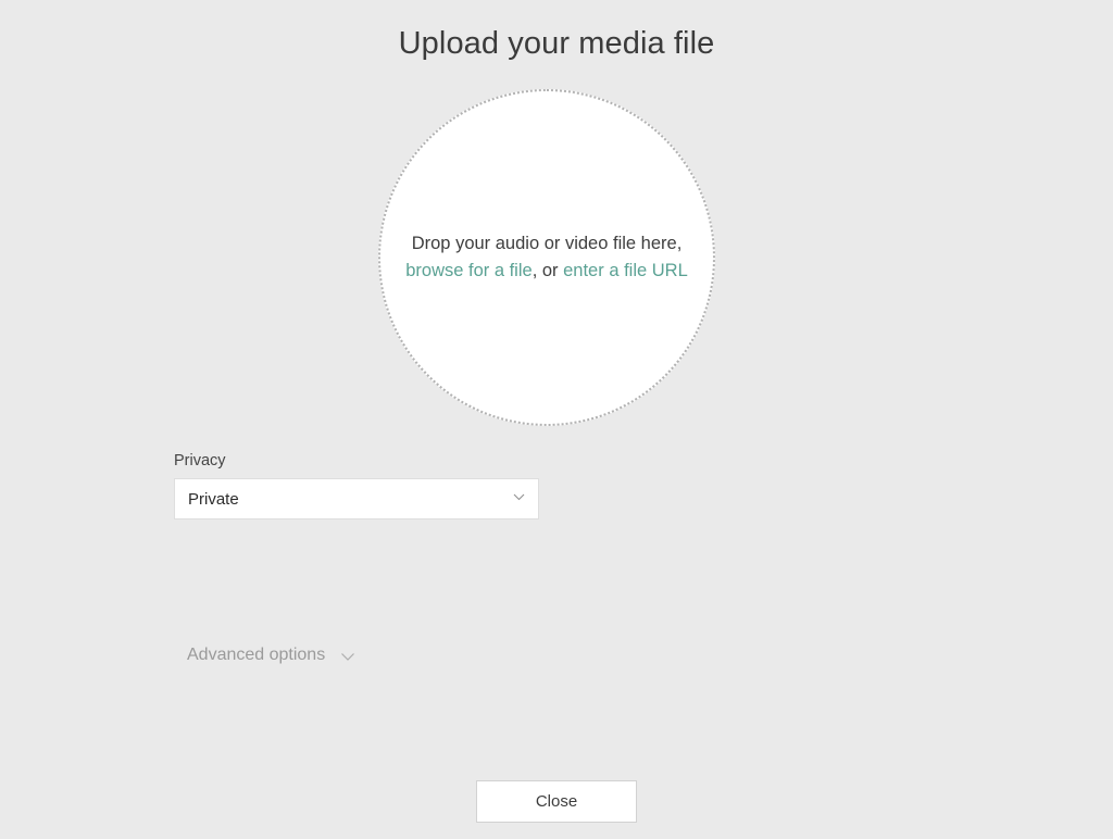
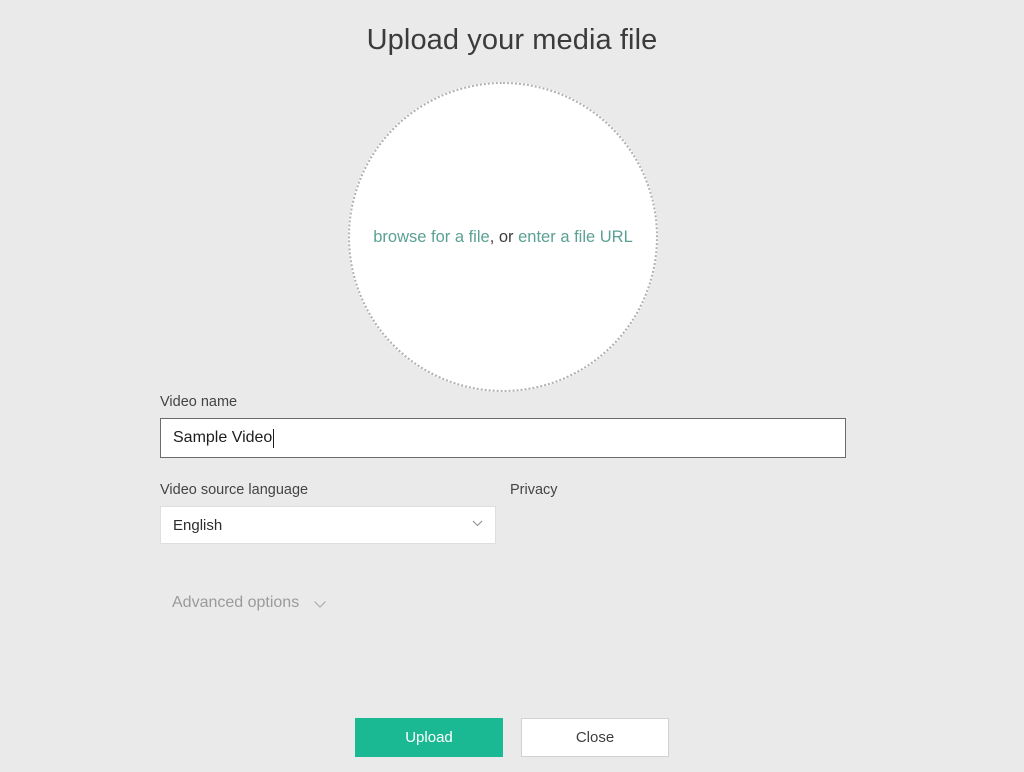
  Upload your media file
- Drop your audio or video file here,
  browse for a file, or enter a file URL
+ Video name
+ Sample Video
+ Video source language
+ English
  Privacy
- Private
  Advanced options
+ Upload
  Close
